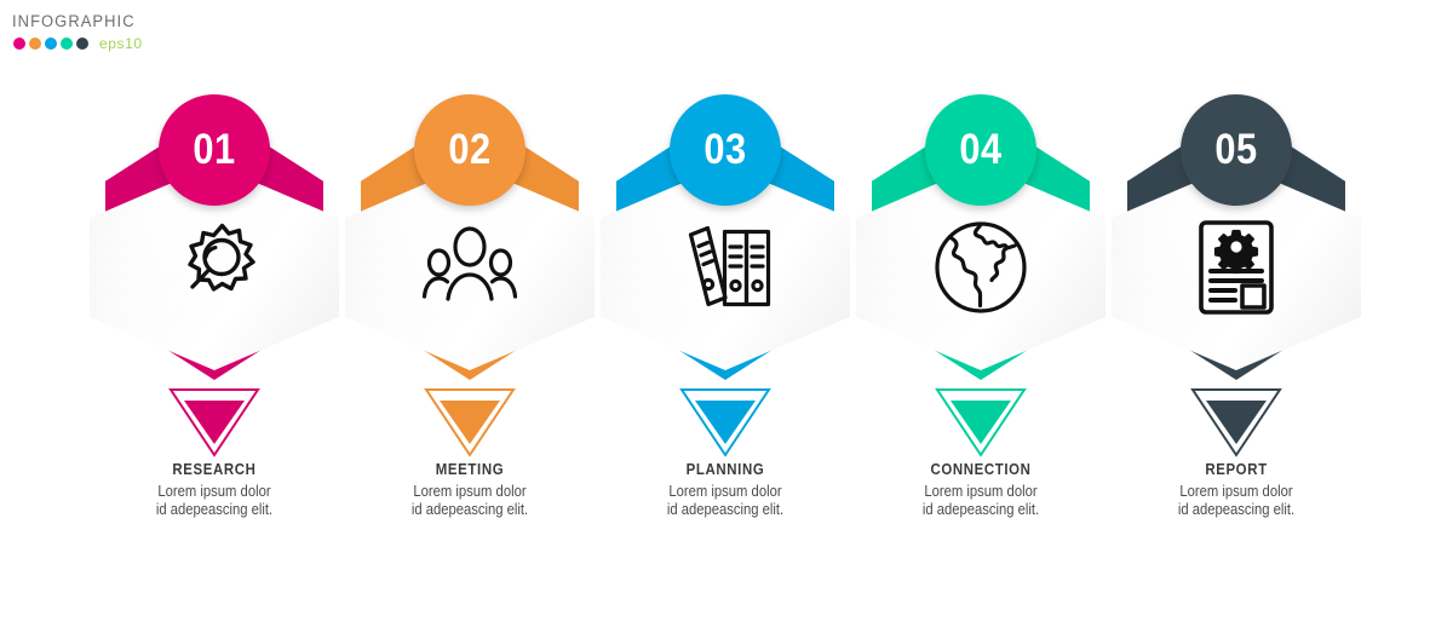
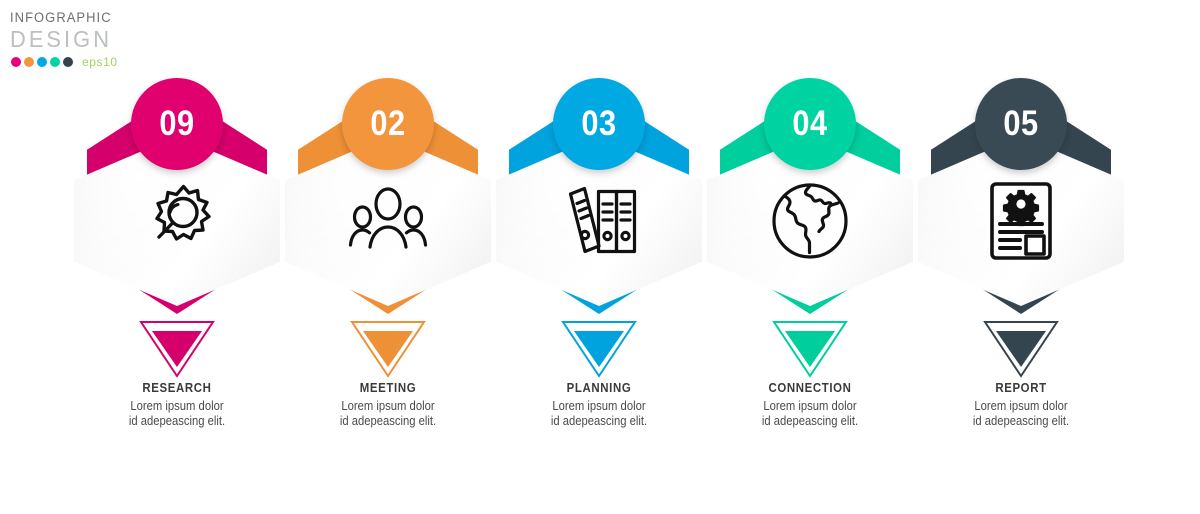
  INFOGRAPHIC
+ DESIGN
  eps10
- 01
+ 09
  RESEARCH
  Lorem ipsum dolor
  id adepeascing elit.
  02
  MEETING
  Lorem ipsum dolor
  id adepeascing elit.
  03
  PLANNING
  Lorem ipsum dolor
  id adepeascing elit.
  04
  CONNECTION
  Lorem ipsum dolor
  id adepeascing elit.
  05
  REPORT
  Lorem ipsum dolor
  id adepeascing elit.
